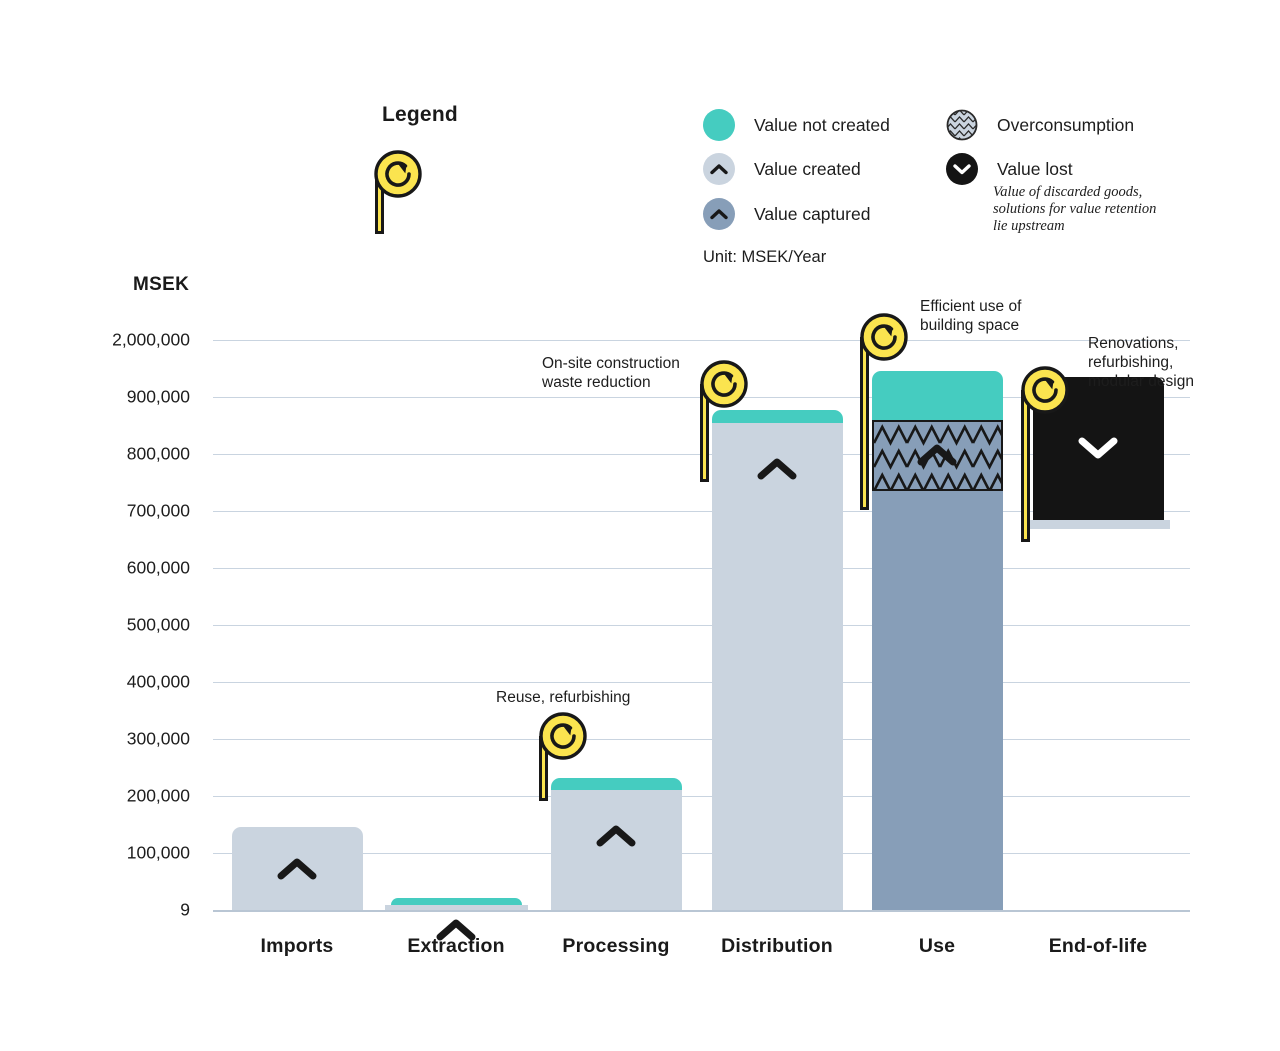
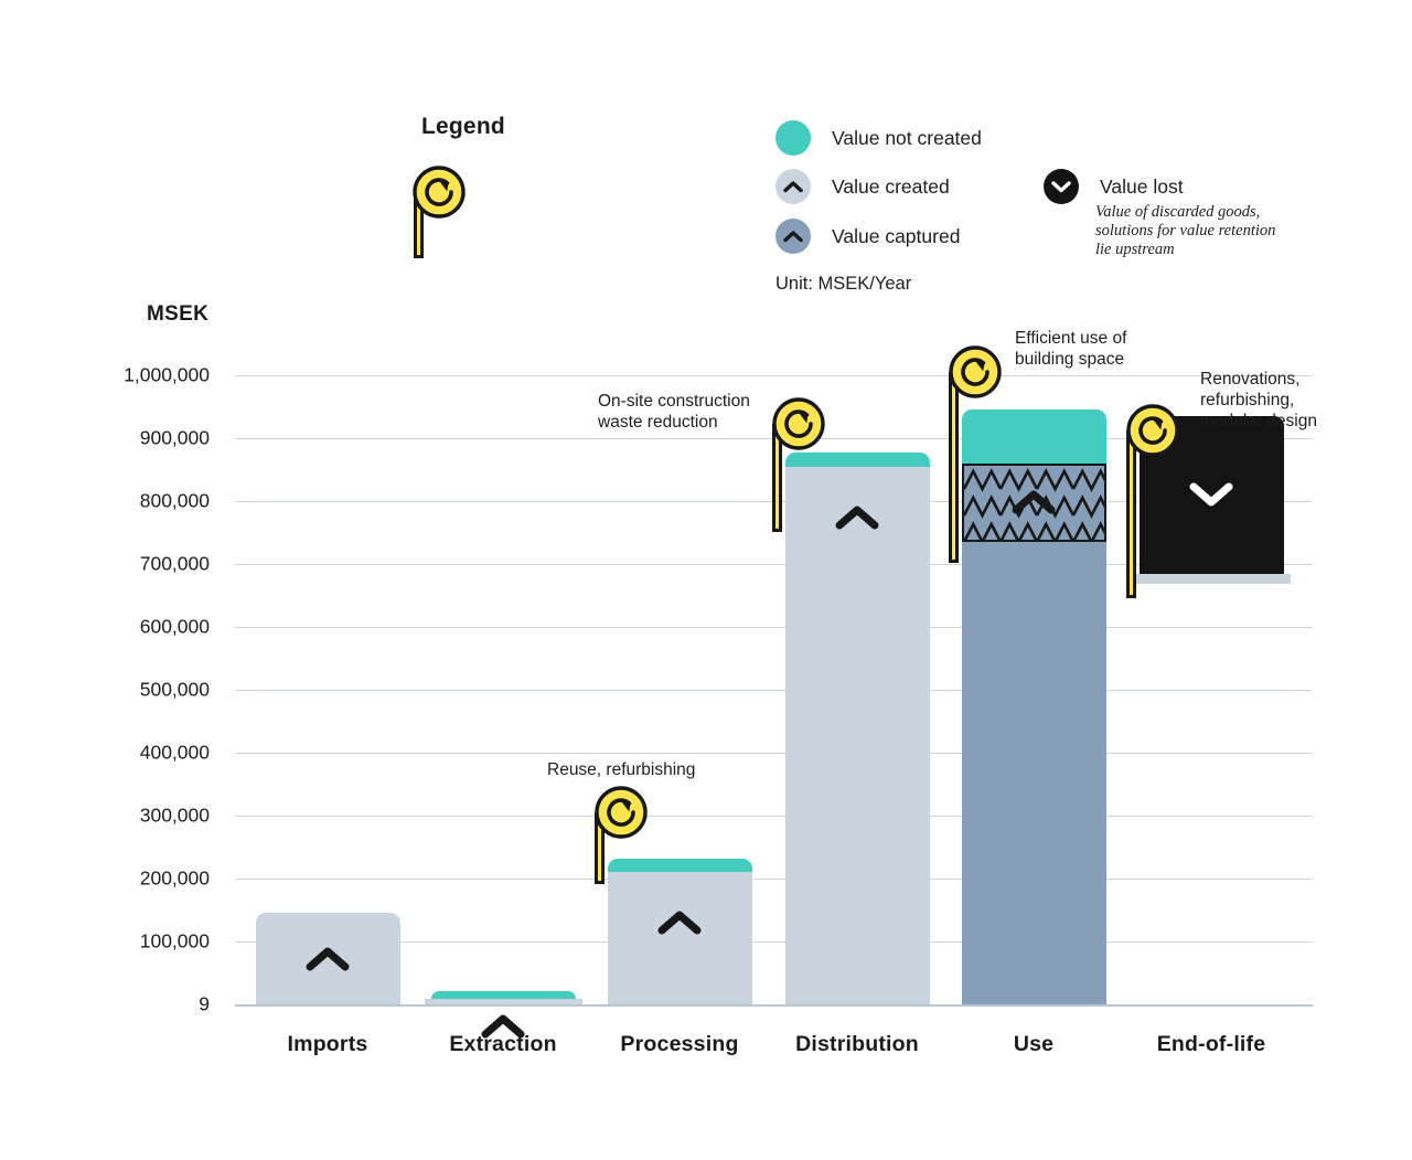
  Legend
  Value not created
  Value created
  Value captured
- Overconsumption
  Value lost
  Value of discarded goods,
  solutions for value retention
  lie upstream
  Unit: MSEK/Year
  MSEK
- 2,000,000
+ 1,000,000
  900,000
  800,000
  700,000
  600,000
  500,000
  400,000
  300,000
  200,000
  100,000
  9
  Imports
  Extraction
  Processing
  Distribution
  Use
  End-of-life
  Reuse, refurbishing
  On-site construction
  waste reduction
  Efficient use of
  building space
  Renovations,
  refurbishing,
  modular design
